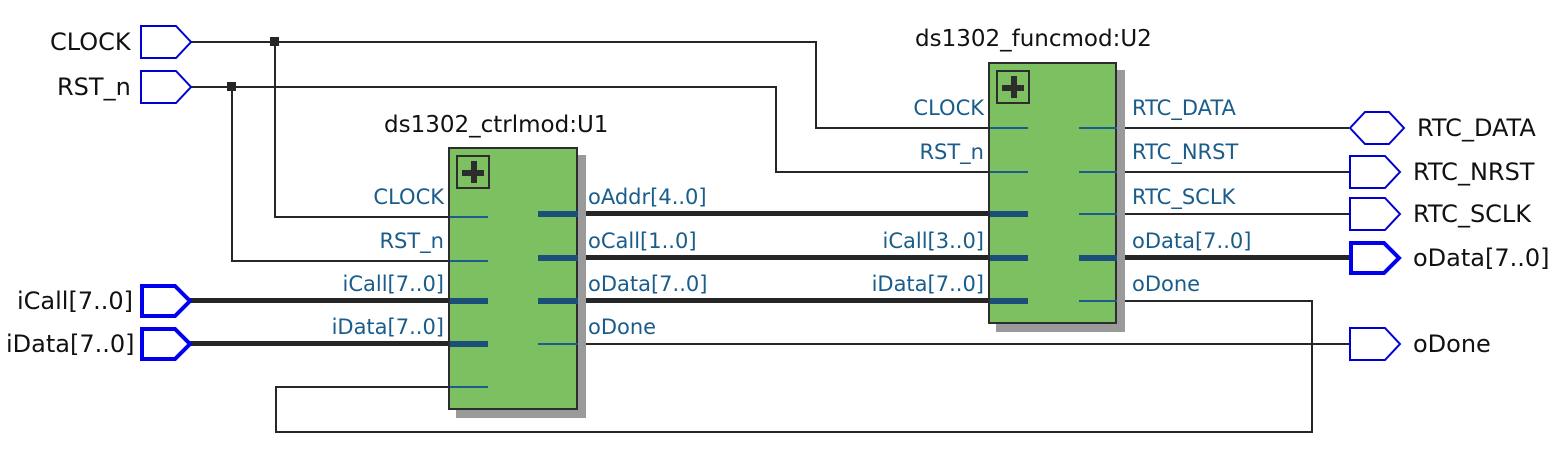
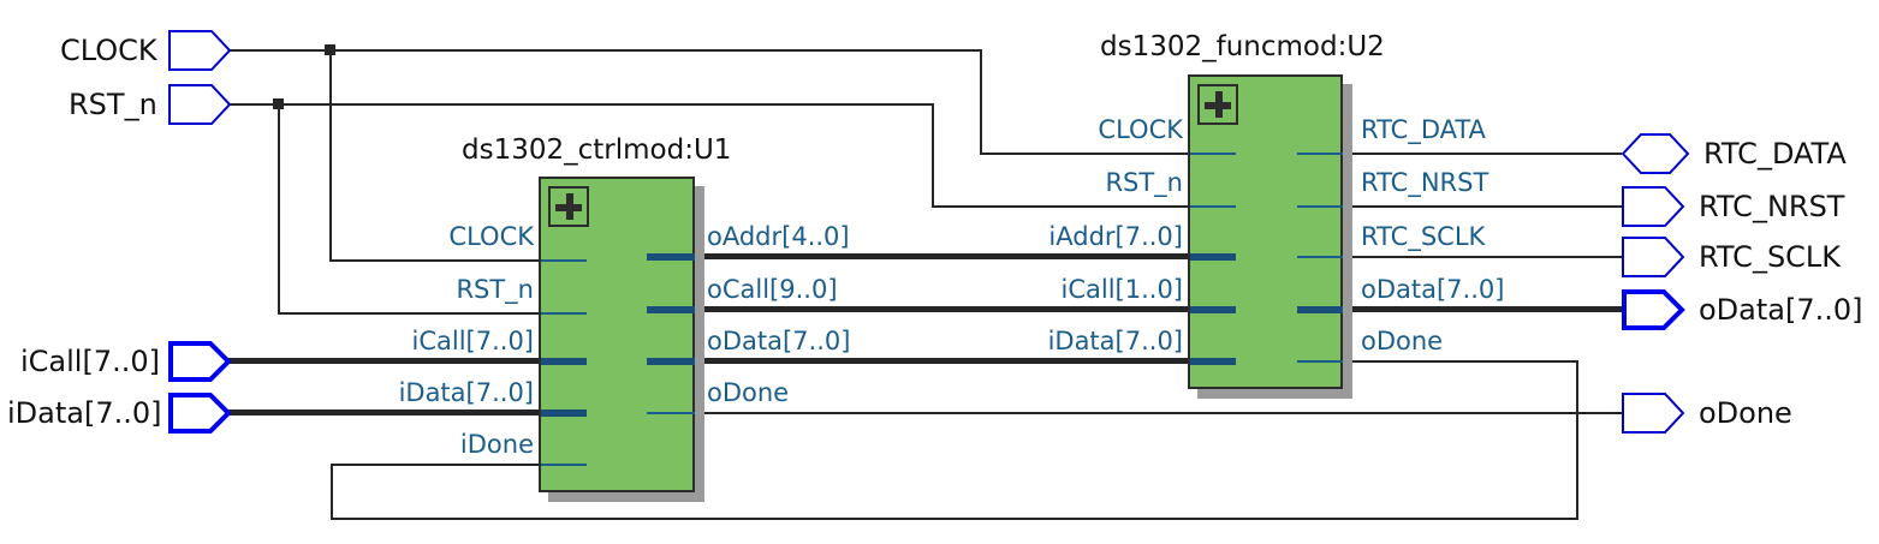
  ds1302_ctrlmod:U1
  CLOCK
  RST_n
  iCall[7..0]
  iData[7..0]
+ iDone
  oAddr[4..0]
- oCall[1..0]
+ oCall[9..0]
  oData[7..0]
  oDone
  ds1302_funcmod:U2
  CLOCK
  RST_n
+ iAddr[7..0]
- iCall[3..0]
+ iCall[1..0]
  iData[7..0]
  RTC_DATA
  RTC_NRST
  RTC_SCLK
  oData[7..0]
  oDone
  CLOCK
  RST_n
  iCall[7..0]
  iData[7..0]
  RTC_DATA
  RTC_NRST
  RTC_SCLK
  oData[7..0]
  oDone
